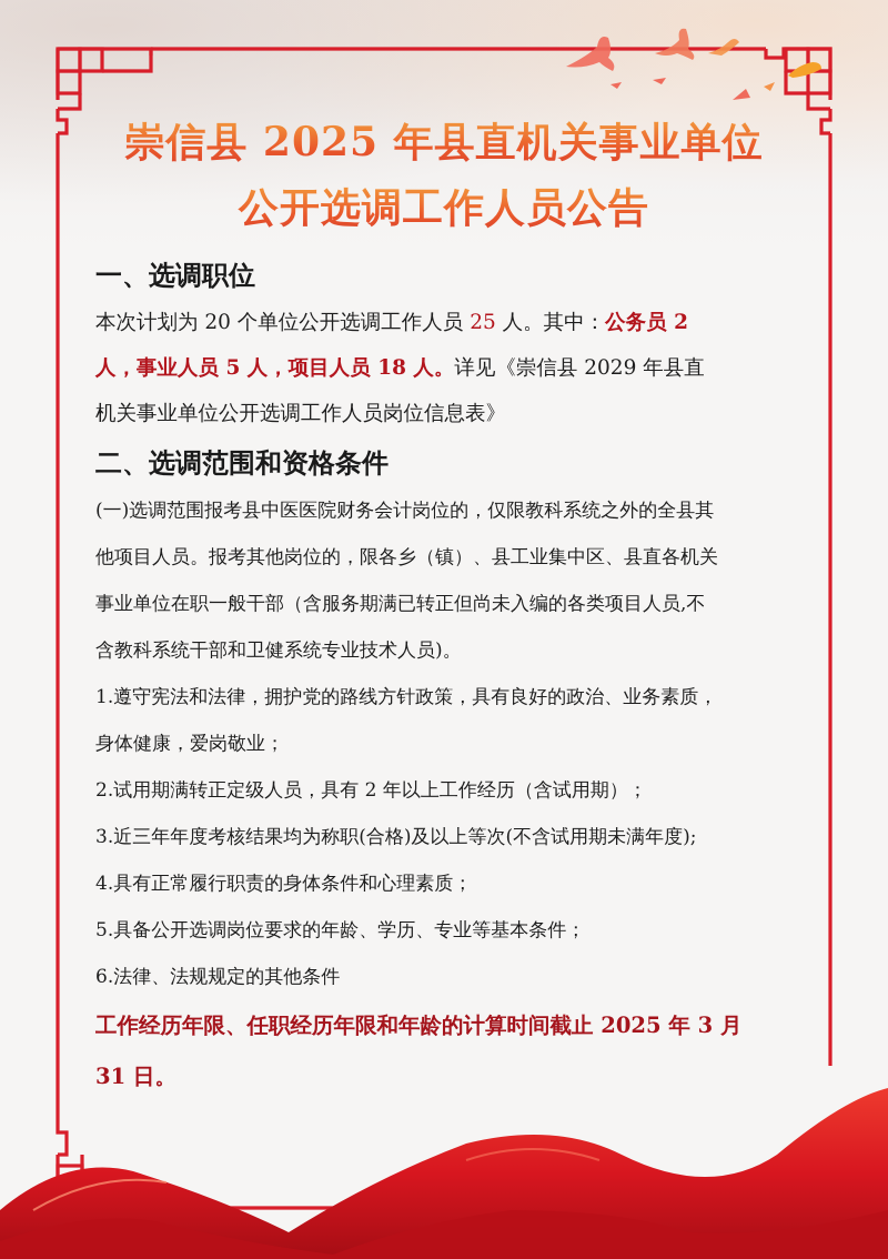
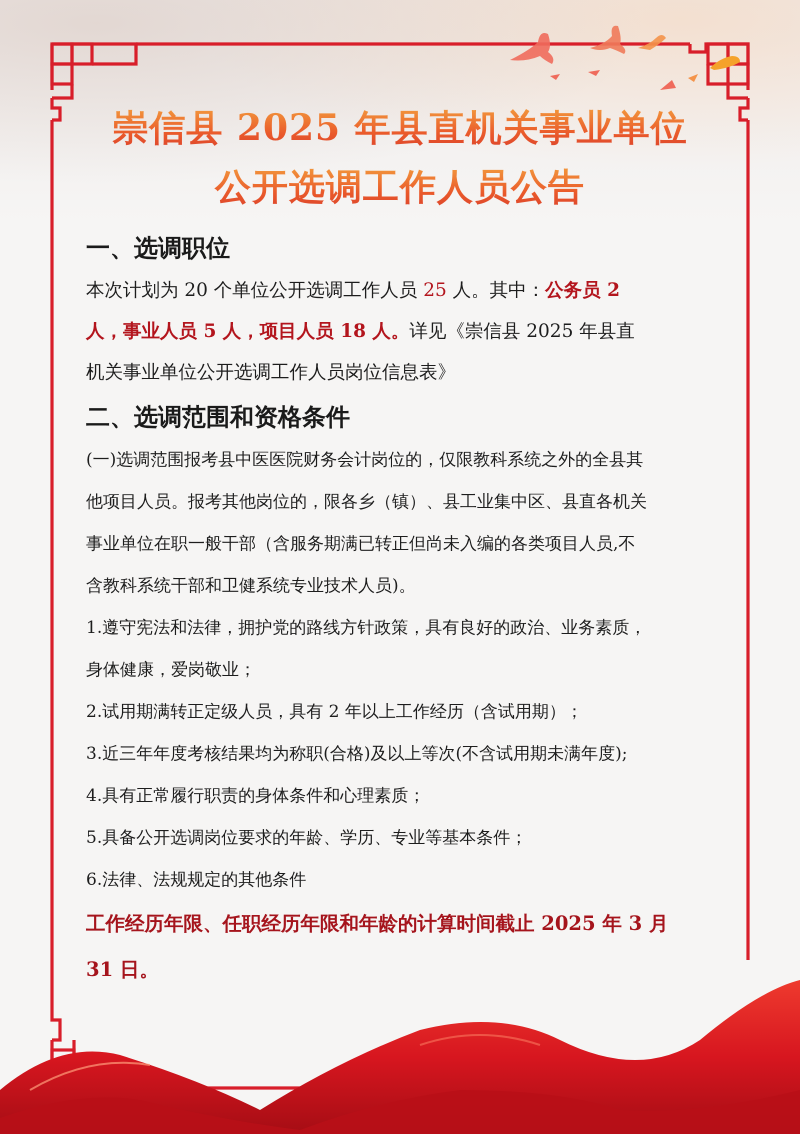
  崇信县 2025 年县直机关事业单位
  公开选调工作人员公告
  一、选调职位
  本次计划为 20 个单位公开选调工作人员 25 人。其中：公务员 2
- 人，事业人员 5 人，项目人员 18 人。详见《崇信县 2029 年县直
+ 人，事业人员 5 人，项目人员 18 人。详见《崇信县 2025 年县直
  机关事业单位公开选调工作人员岗位信息表》
  二、选调范围和资格条件
  (一)选调范围报考县中医医院财务会计岗位的，仅限教科系统之外的全县其
  他项目人员。报考其他岗位的，限各乡（镇）、县工业集中区、县直各机关
  事业单位在职一般干部（含服务期满已转正但尚未入编的各类项目人员,不
  含教科系统干部和卫健系统专业技术人员)。
  1.遵守宪法和法律，拥护党的路线方针政策，具有良好的政治、业务素质，
  身体健康，爱岗敬业；
  2.试用期满转正定级人员，具有 2 年以上工作经历（含试用期）；
  3.近三年年度考核结果均为称职(合格)及以上等次(不含试用期未满年度);
  4.具有正常履行职责的身体条件和心理素质；
  5.具备公开选调岗位要求的年龄、学历、专业等基本条件；
  6.法律、法规规定的其他条件
  工作经历年限、任职经历年限和年龄的计算时间截止 2025 年 3 月
  31 日。
